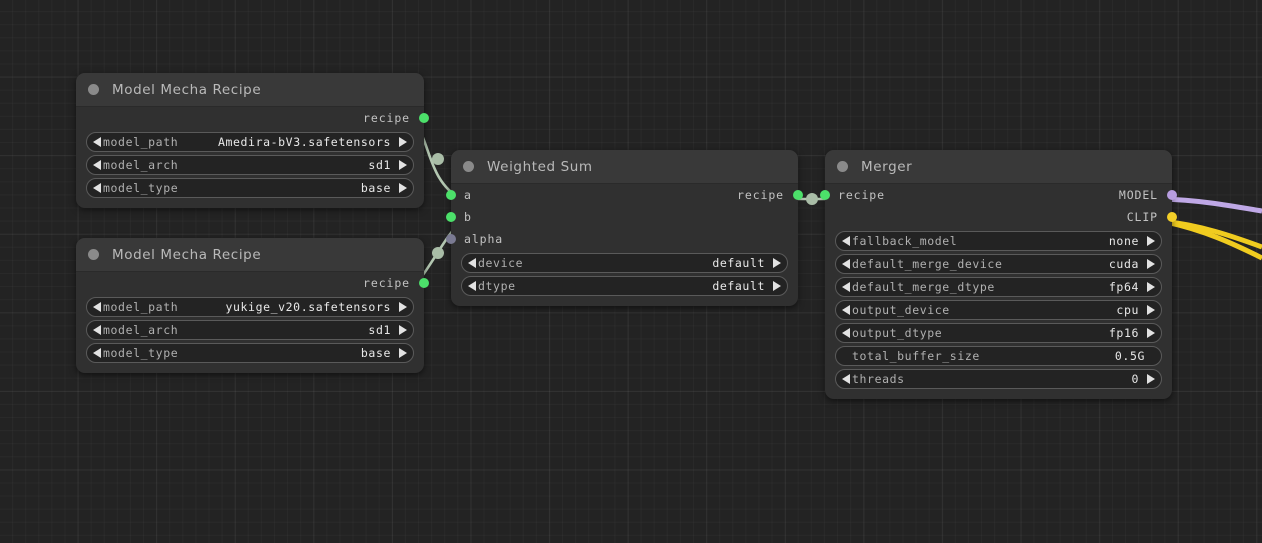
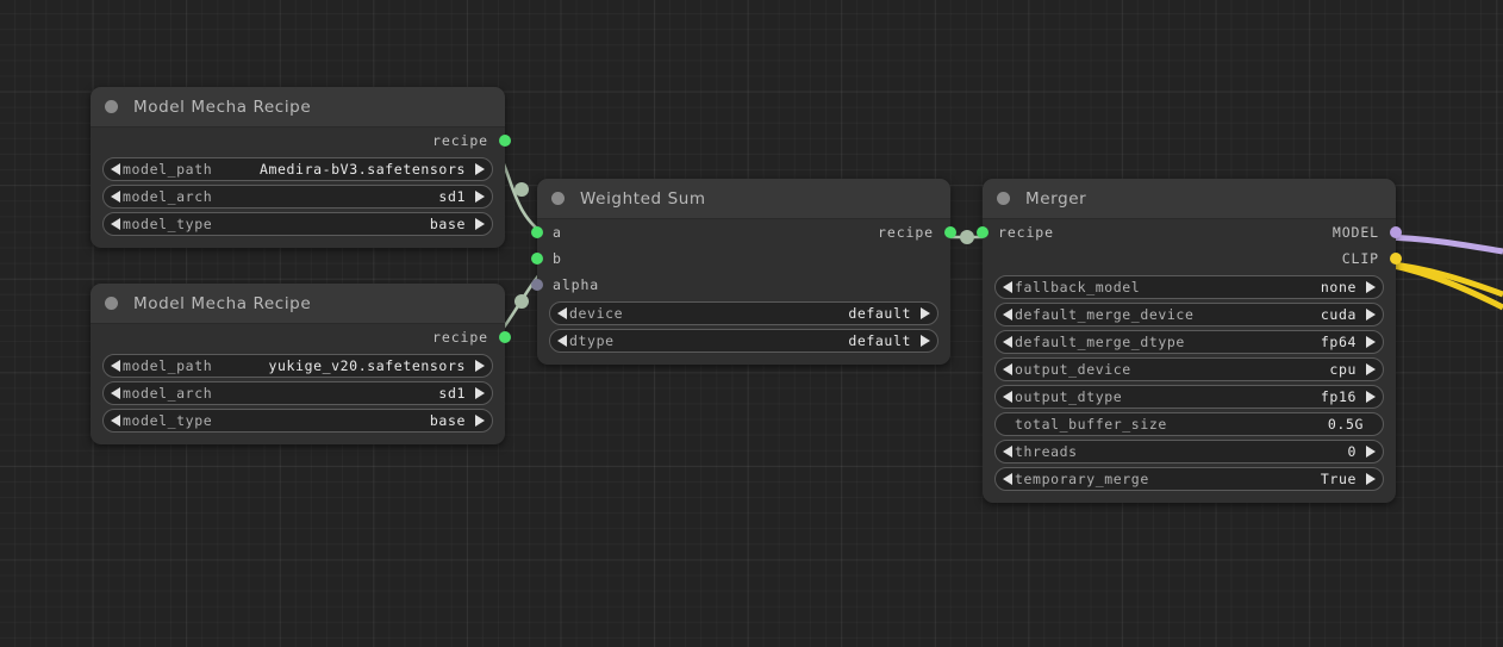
  Model Mecha Recipe
  recipe
  model_path
  Amedira-bV3.safetensors
  model_arch
  sd1
  model_type
  base
  Model Mecha Recipe
  recipe
  model_path
  yukige_v20.safetensors
  model_arch
  sd1
  model_type
  base
  Weighted Sum
  a
  recipe
  b
  alpha
  device
  default
  dtype
  default
  Merger
  recipe
  MODEL
  CLIP
  fallback_model
  none
  default_merge_device
  cuda
  default_merge_dtype
  fp64
  output_device
  cpu
  output_dtype
  fp16
  total_buffer_size
  0.5G
  threads
  0
+ temporary_merge
+ True
